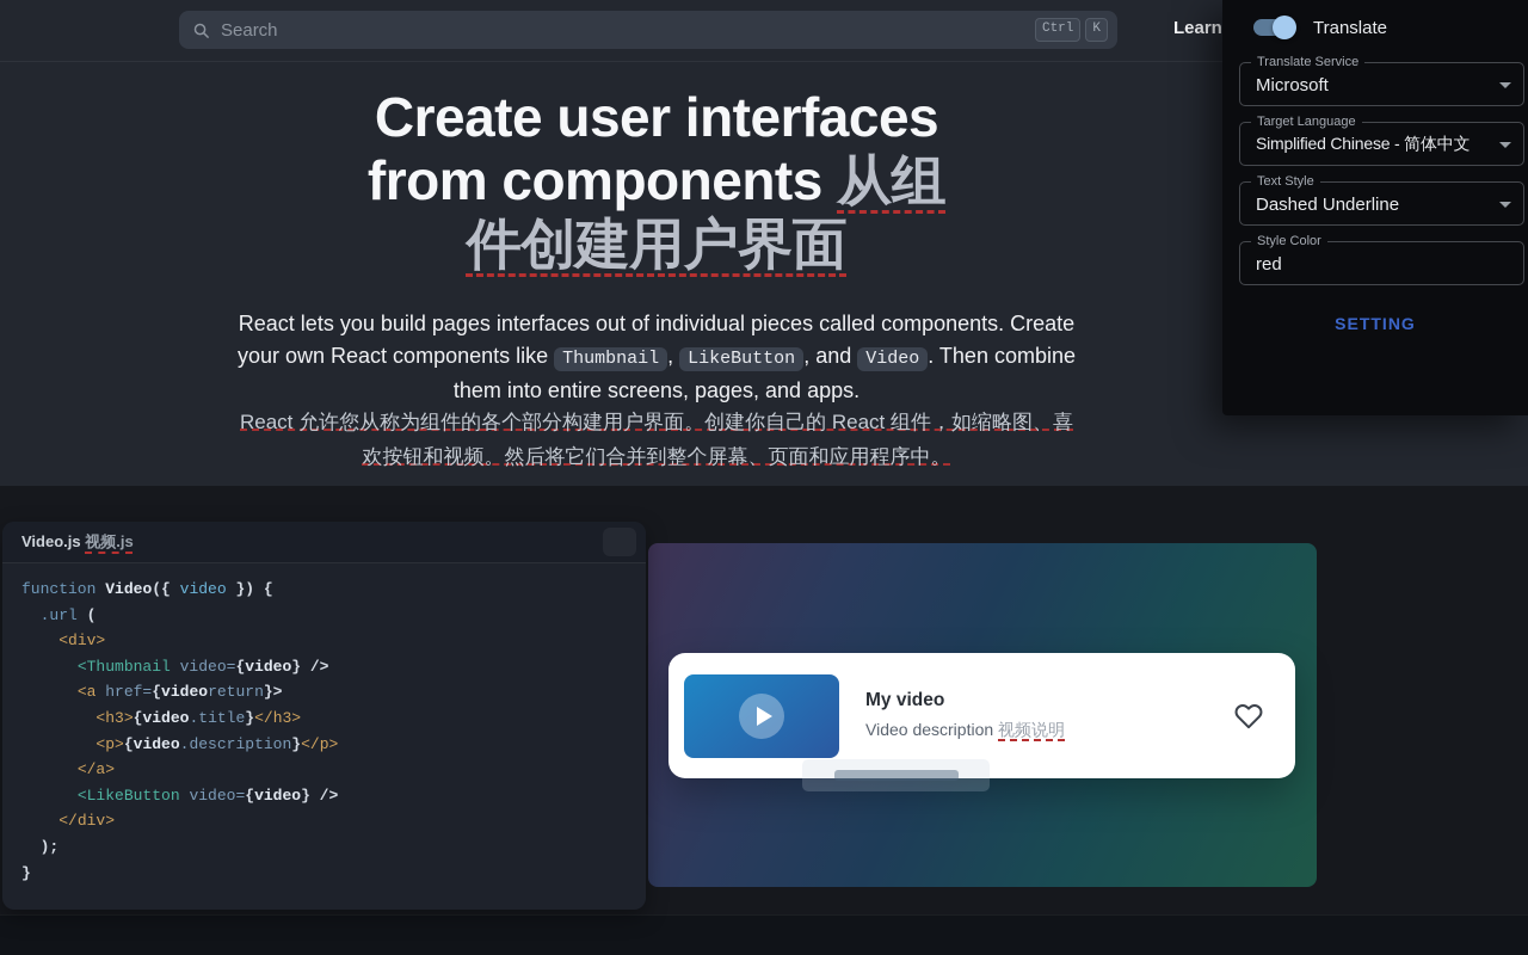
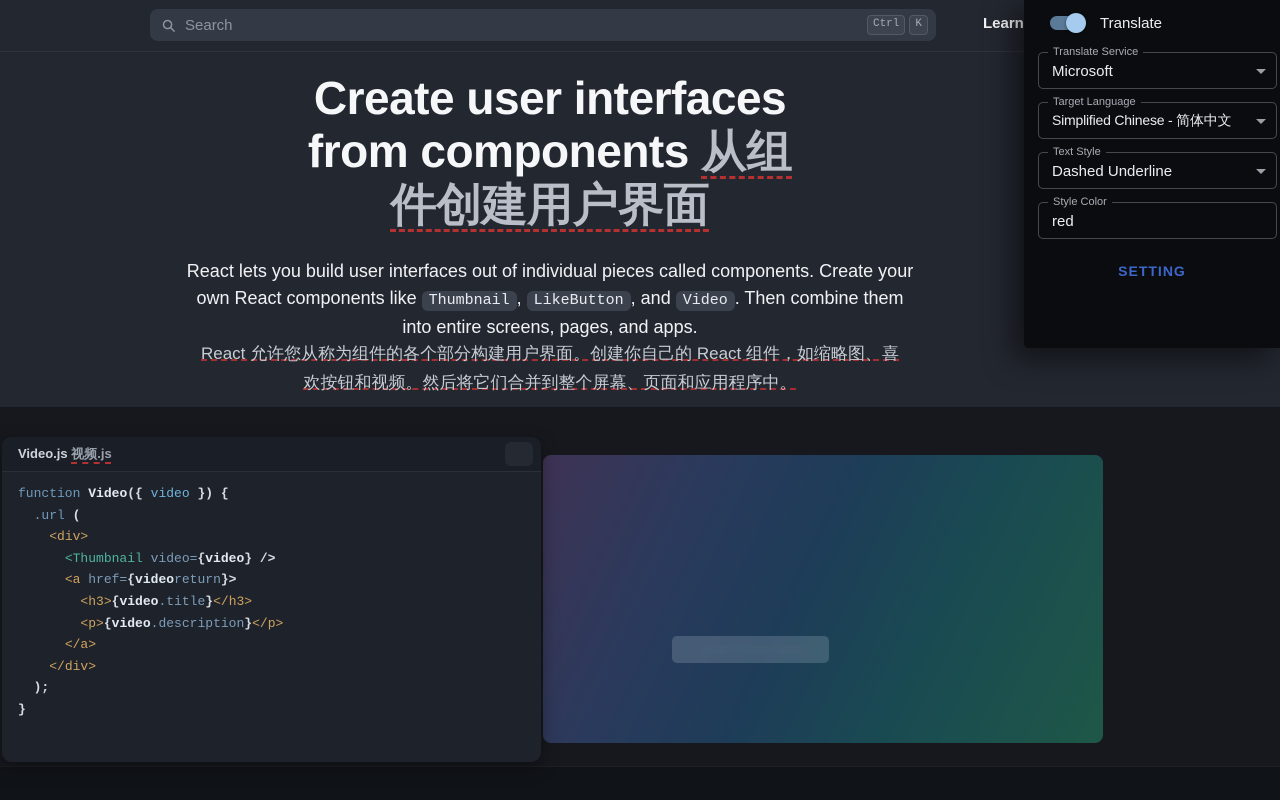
  Search
  Ctrl
  K
  Learn
  Translate
  Translate Service
  Microsoft
  Target Language
  Simplified Chinese - 简体中文
  Text Style
  Dashed Underline
  Style Color
  red
  SETTING
  Create user interfaces
  from components 从组
  件创建用户界面
- React lets you build pages interfaces out of individual pieces called components. Create your own React components like Thumbnail , LikeButton , and Video . Then combine them into entire screens, pages, and apps.
+ React lets you build user interfaces out of individual pieces called components. Create your own React components like Thumbnail , LikeButton , and Video . Then combine them into entire screens, pages, and apps.
  React 允许您从称为组件的各个部分构建用户界面。创建你自己的 React 组件，如缩略图、喜欢按钮和视频。然后将它们合并到整个屏幕、页面和应用程序中。
  Video.js 视频.js
  function Video({ video }) {
  .url (
  <div>
  <Thumbnail video={video} />
  <a href={videoreturn}>
  <h3>{video.title}</h3>
  <p>{video.description}</p>
  </a>
- <LikeButton video={video} />
  </div>
  );
  }
- My video
- Video description 视频说明
